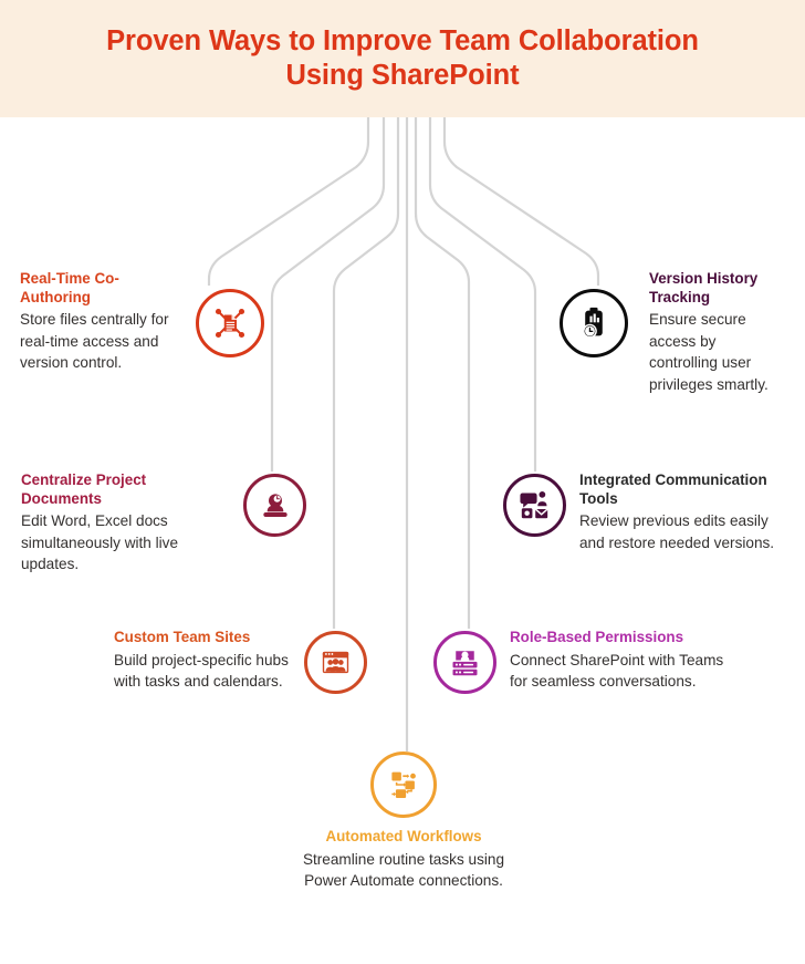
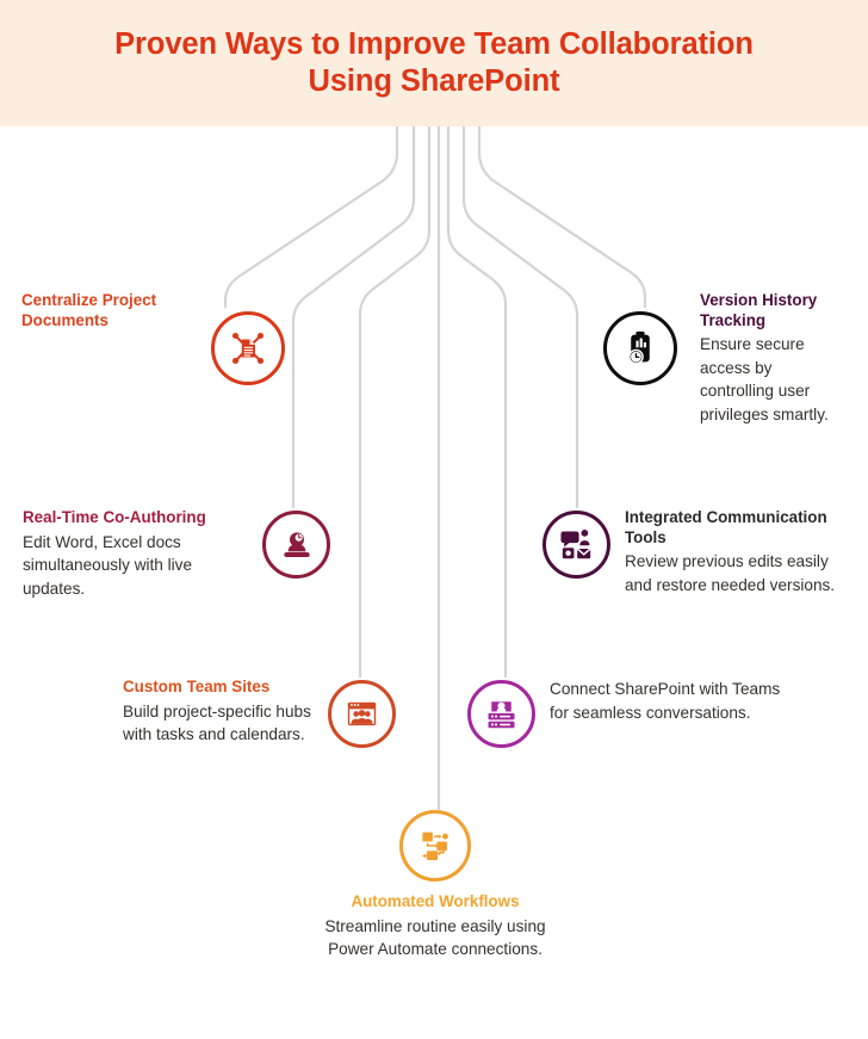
  Proven Ways to Improve Team Collaboration
  Using SharePoint
- Real-Time Co-Authoring
+ Centralize Project Documents
- Store files centrally for real-time access and version control.
  Version History Tracking
  Ensure secure access by controlling user privileges smartly.
- Centralize Project Documents
+ Real-Time Co-Authoring
  Edit Word, Excel docs simultaneously with live updates.
  Integrated Communication Tools
  Review previous edits easily and restore needed versions.
  Custom Team Sites
  Build project-specific hubs with tasks and calendars.
- Role-Based Permissions
  Connect SharePoint with Teams for seamless conversations.
  Automated Workflows
- Streamline routine tasks using Power Automate connections.
+ Streamline routine easily using Power Automate connections.
